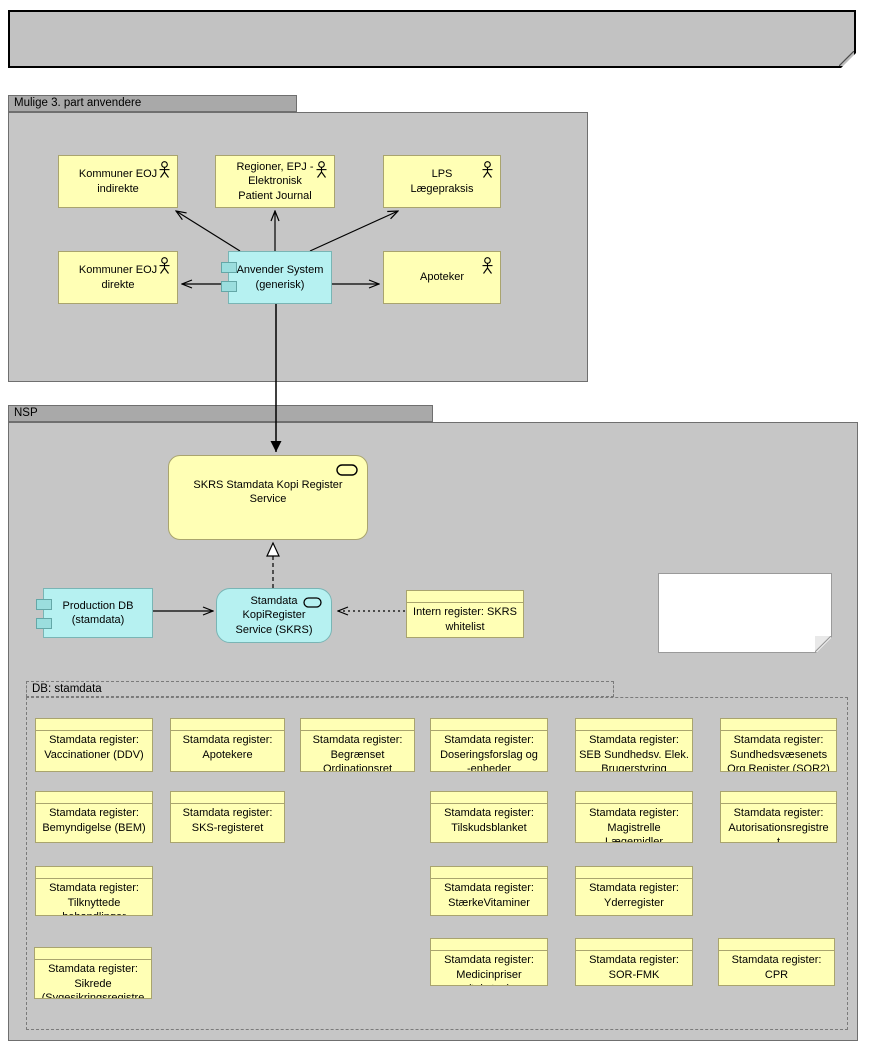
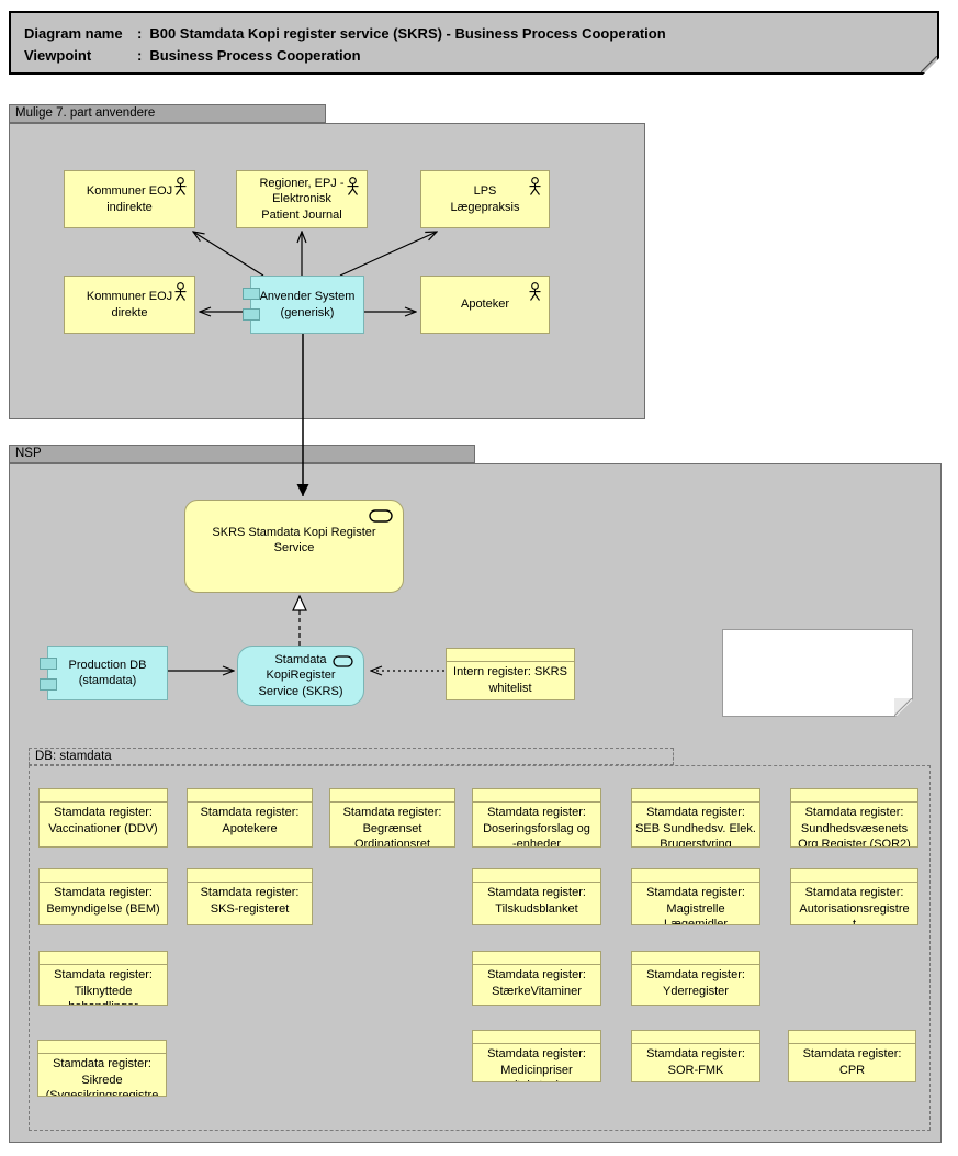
+ Diagram name : B00 Stamdata Kopi register service (SKRS) - Business Process Cooperation
+ Viewpoint : Business Process Cooperation
- Mulige 3. part anvendere
+ Mulige 7. part anvendere
  NSP
  DB: stamdata
  Kommuner EOJ
  indirekte
  Regioner, EPJ -
  Elektronisk
  Patient Journal
  LPS
  Lægepraksis
  Kommuner EOJ
  direkte
  Apoteker
  Anvender System
  (generisk)
  SKRS Stamdata Kopi Register
  Service
  Production DB
  (stamdata)
  Stamdata
  KopiRegister
  Service (SKRS)
  Intern register: SKRS
  whitelist
  Stamdata register:
  Vaccinationer (DDV)
  Stamdata register:
  Apotekere
  Stamdata register:
  Begrænset
  Ordinationsret
  Stamdata register:
  Doseringsforslag og
  -enheder
  Stamdata register:
  SEB Sundhedsv. Elek.
  Brugerstyring
  Stamdata register:
  Sundhedsvæsenets
  Org Register (SOR2)
  Stamdata register:
  Bemyndigelse (BEM)
  Stamdata register:
  SKS-registeret
  Stamdata register:
  Tilskudsblanket
  Stamdata register:
  Magistrelle
  Stamdata register:
  Autorisationsregistre
  Stamdata register:
  Tilknyttede
  Stamdata register:
  StærkeVitaminer
  Stamdata register:
  Yderregister
  Stamdata register:
  Sikrede
  Stamdata register:
  Medicinpriser
  Stamdata register:
  SOR-FMK
  Stamdata register:
  CPR
